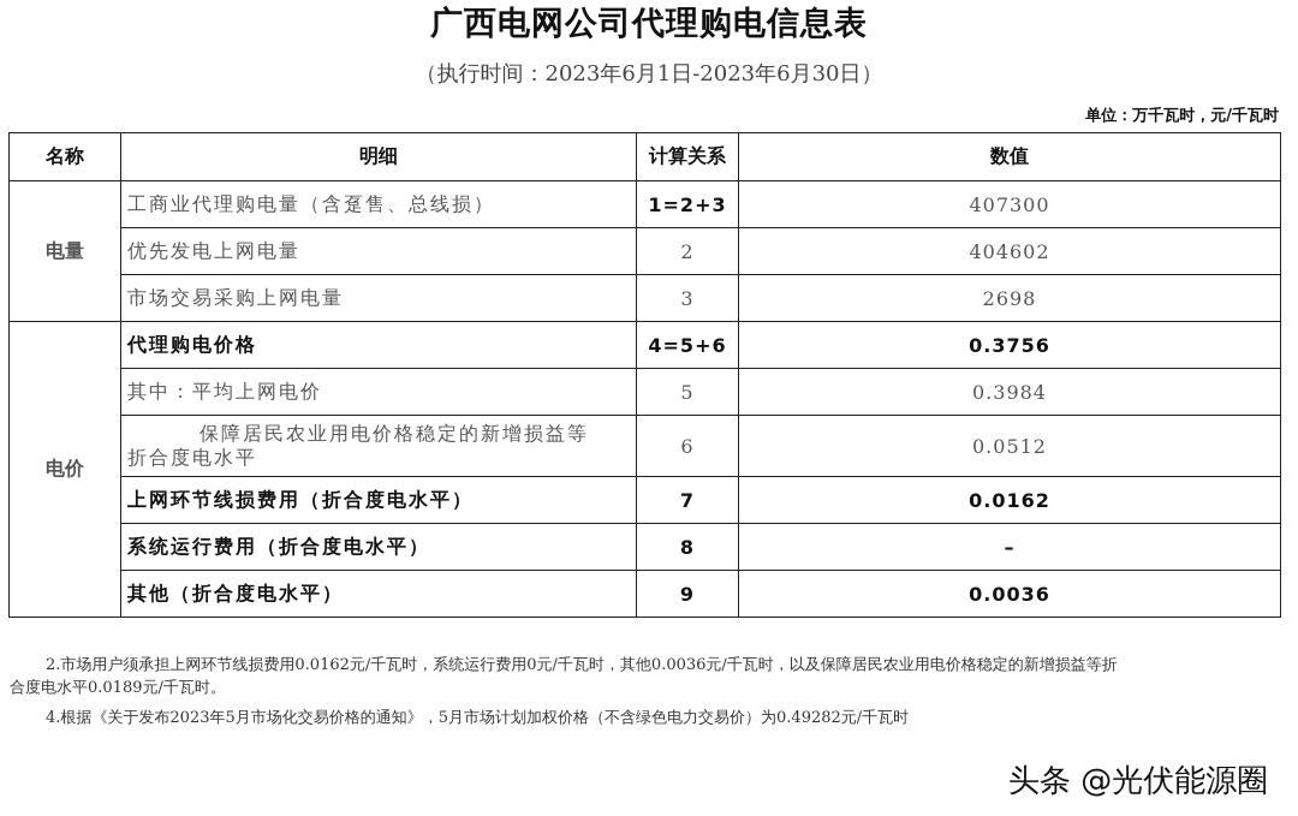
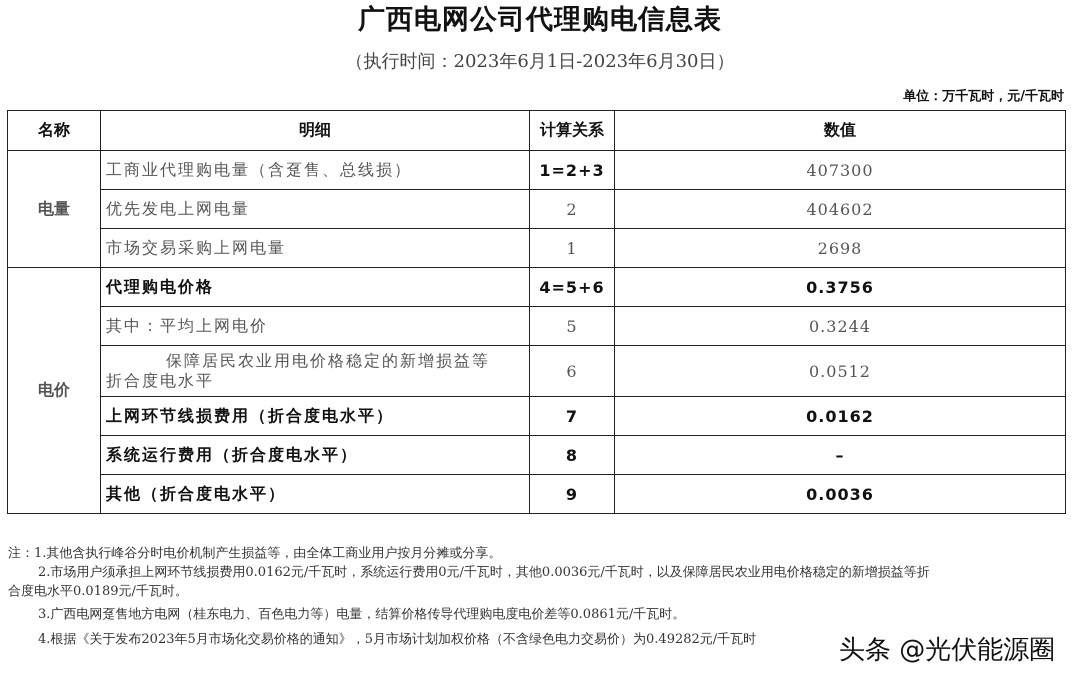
  广西电网公司代理购电信息表
  （执行时间：2023年6月1日-2023年6月30日）
  单位：万千瓦时，元/千瓦时
  名称	明细	计算关系	数值
  电量	工商业代理购电量（含趸售、总线损）	1=2+3	407300
  优先发电上网电量	2	404602
- 市场交易采购上网电量	3	2698
+ 市场交易采购上网电量	1	2698
  电价	代理购电价格	4=5+6	0.3756
- 其中：平均上网电价	5	0.3984
+ 其中：平均上网电价	5	0.3244
  保障居民农业用电价格稳定的新增损益等折合度电水平	6	0.0512
  上网环节线损费用（折合度电水平）	7	0.0162
  系统运行费用（折合度电水平）	8	–
  其他（折合度电水平）	9	0.0036
+ 注：1.其他含执行峰谷分时电价机制产生损益等，由全体工商业用户按月分摊或分享。
  2.市场用户须承担上网环节线损费用0.0162元/千瓦时，系统运行费用0元/千瓦时，其他0.0036元/千瓦时，以及保障居民农业用电价格稳定的新增损益等折
  合度电水平0.0189元/千瓦时。
+ 3.广西电网趸售地方电网（桂东电力、百色电力等）电量，结算价格传导代理购电度电价差等0.0861元/千瓦时。
  4.根据《关于发布2023年5月市场化交易价格的通知》，5月市场计划加权价格（不含绿色电力交易价）为0.49282元/千瓦时
  头条 @光伏能源圈
